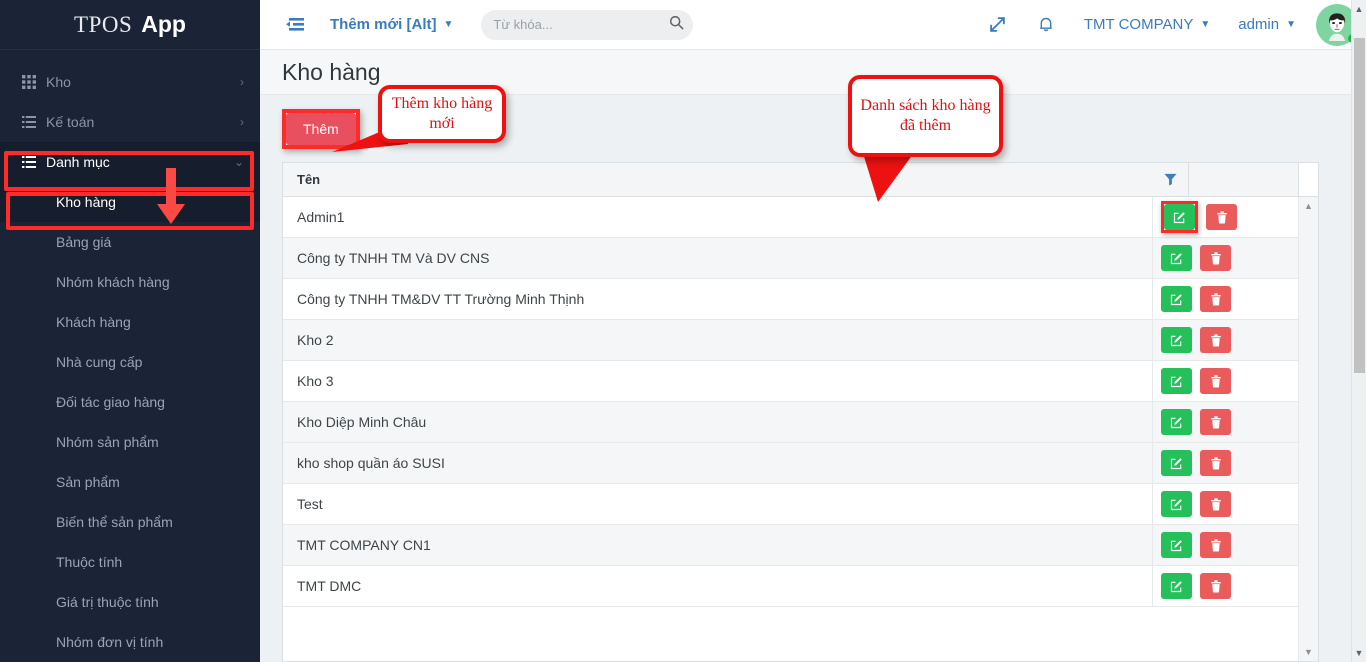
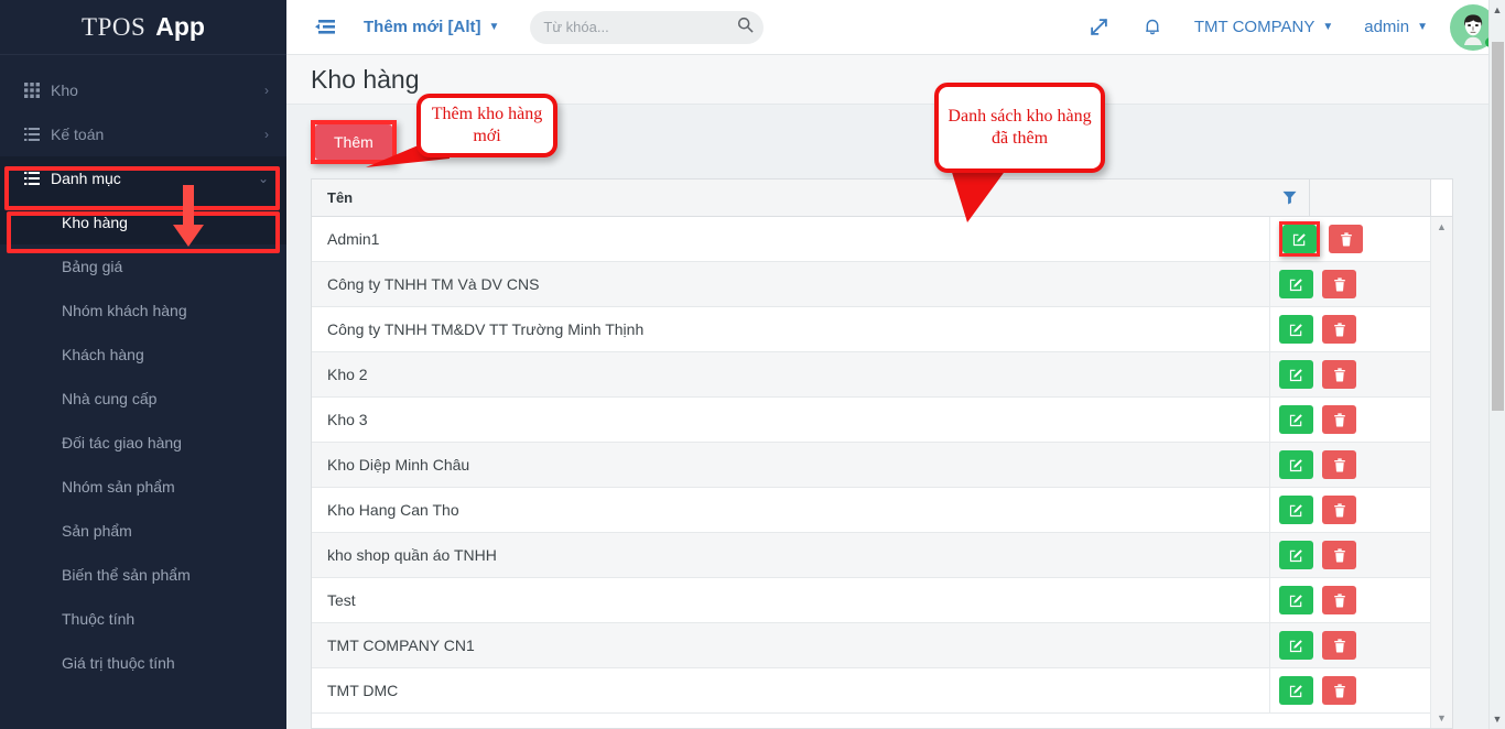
  TPOS
  App
  Kho
  ›
  Kế toán
  ›
  Danh mục
  ⌄
  Kho hàng
  Bảng giá
  Nhóm khách hàng
  Khách hàng
  Nhà cung cấp
  Đối tác giao hàng
  Nhóm sản phẩm
  Sản phẩm
  Biến thể sản phẩm
  Thuộc tính
  Giá trị thuộc tính
- Nhóm đơn vị tính
  Thêm mới [Alt]
  ▼
  Từ khóa...
  TMT COMPANY
  ▼
  admin
  ▼
  Kho hàng
  Thêm
  Tên
  Admin1
  Công ty TNHH TM Và DV CNS
  Công ty TNHH TM&DV TT Trường Minh Thịnh
  Kho 2
  Kho 3
  Kho Diệp Minh Châu
+ Kho Hang Can Tho
- kho shop quần áo SUSI
+ kho shop quần áo TNHH
  Test
  TMT COMPANY CN1
  TMT DMC
  ▲
  ▼
  ▲
  ▼
  Thêm kho hàng mới
  Danh sách kho hàng đã thêm
